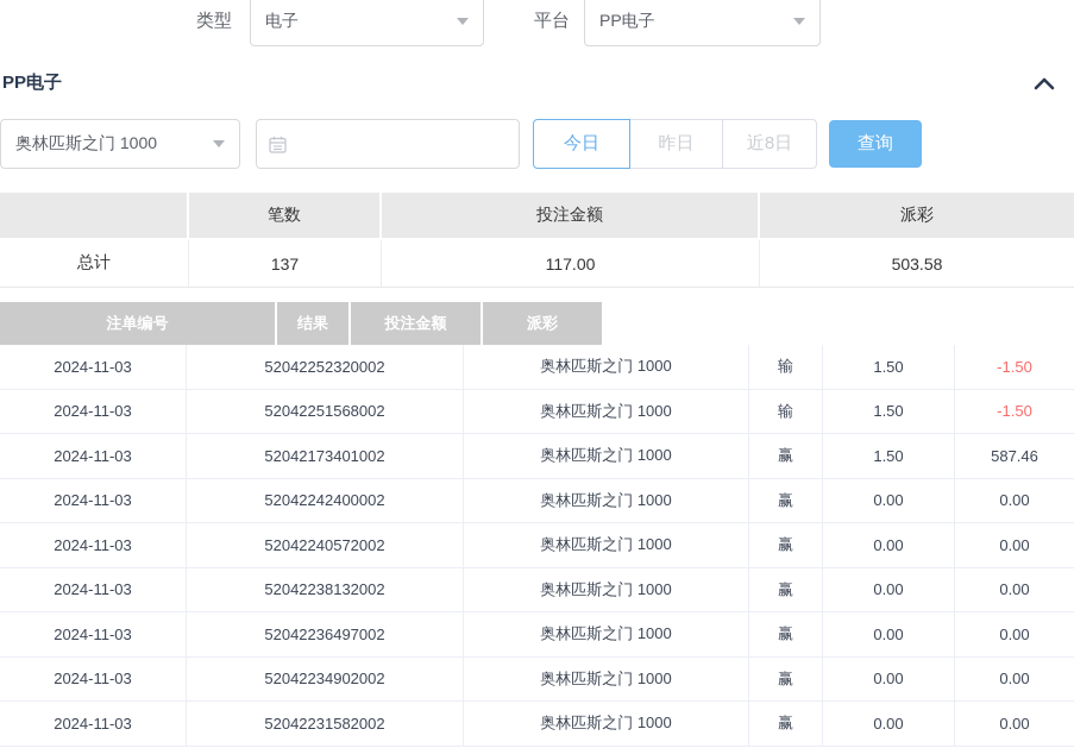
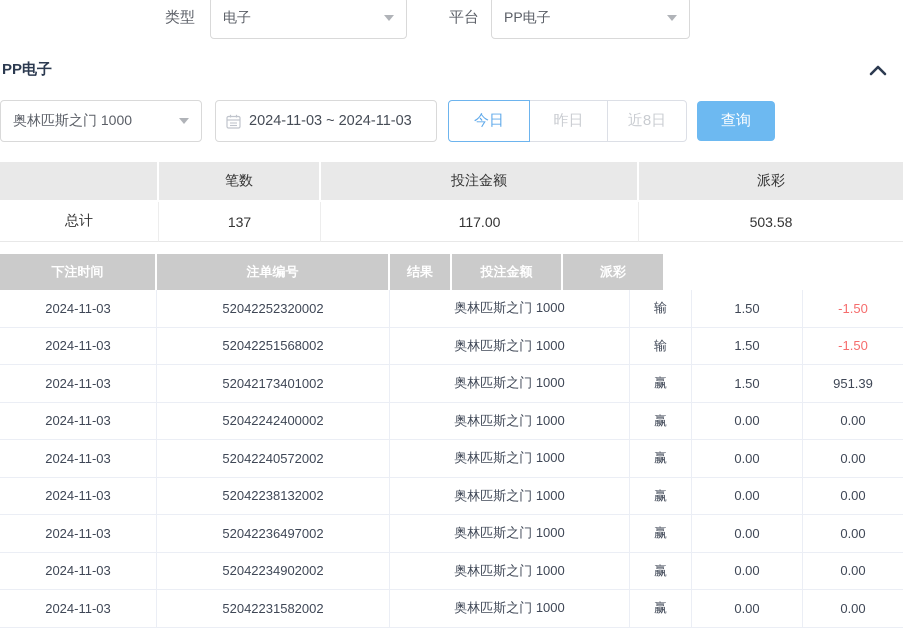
  类型
  电子
  平台
  PP电子
  PP电子
  奥林匹斯之门 1000
+ 2024-11-03 ~ 2024-11-03
  今日
  昨日
  近8日
  查询
  笔数
  投注金额
  派彩
  总计
  137
  117.00
  503.58
+ 下注时间
  注单编号
  结果
  投注金额
  派彩
  2024-11-03
  52042252320002
  奥林匹斯之门 1000
  输
  1.50
  -1.50
  2024-11-03
  52042251568002
  奥林匹斯之门 1000
  输
  1.50
  -1.50
  2024-11-03
  52042173401002
  奥林匹斯之门 1000
  赢
  1.50
- 587.46
+ 951.39
  2024-11-03
  52042242400002
  奥林匹斯之门 1000
  赢
  0.00
  0.00
  2024-11-03
  52042240572002
  奥林匹斯之门 1000
  赢
  0.00
  0.00
  2024-11-03
  52042238132002
  奥林匹斯之门 1000
  赢
  0.00
  0.00
  2024-11-03
  52042236497002
  奥林匹斯之门 1000
  赢
  0.00
  0.00
  2024-11-03
  52042234902002
  奥林匹斯之门 1000
  赢
  0.00
  0.00
  2024-11-03
  52042231582002
  奥林匹斯之门 1000
  赢
  0.00
  0.00
